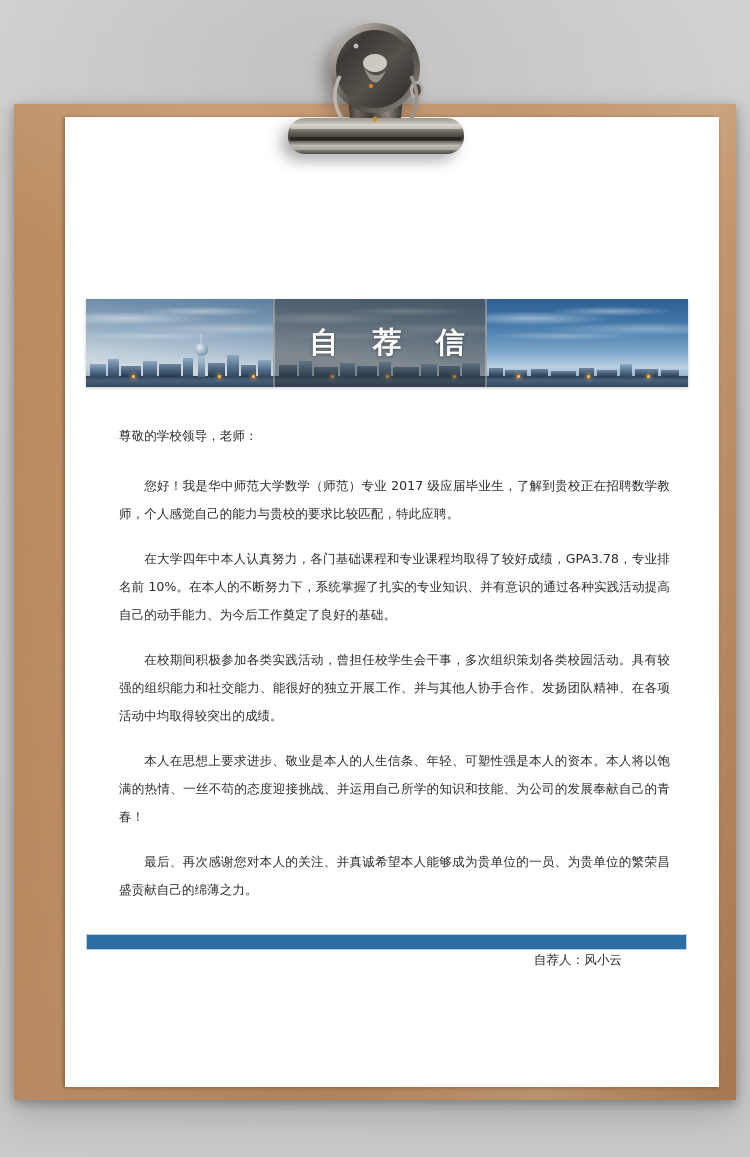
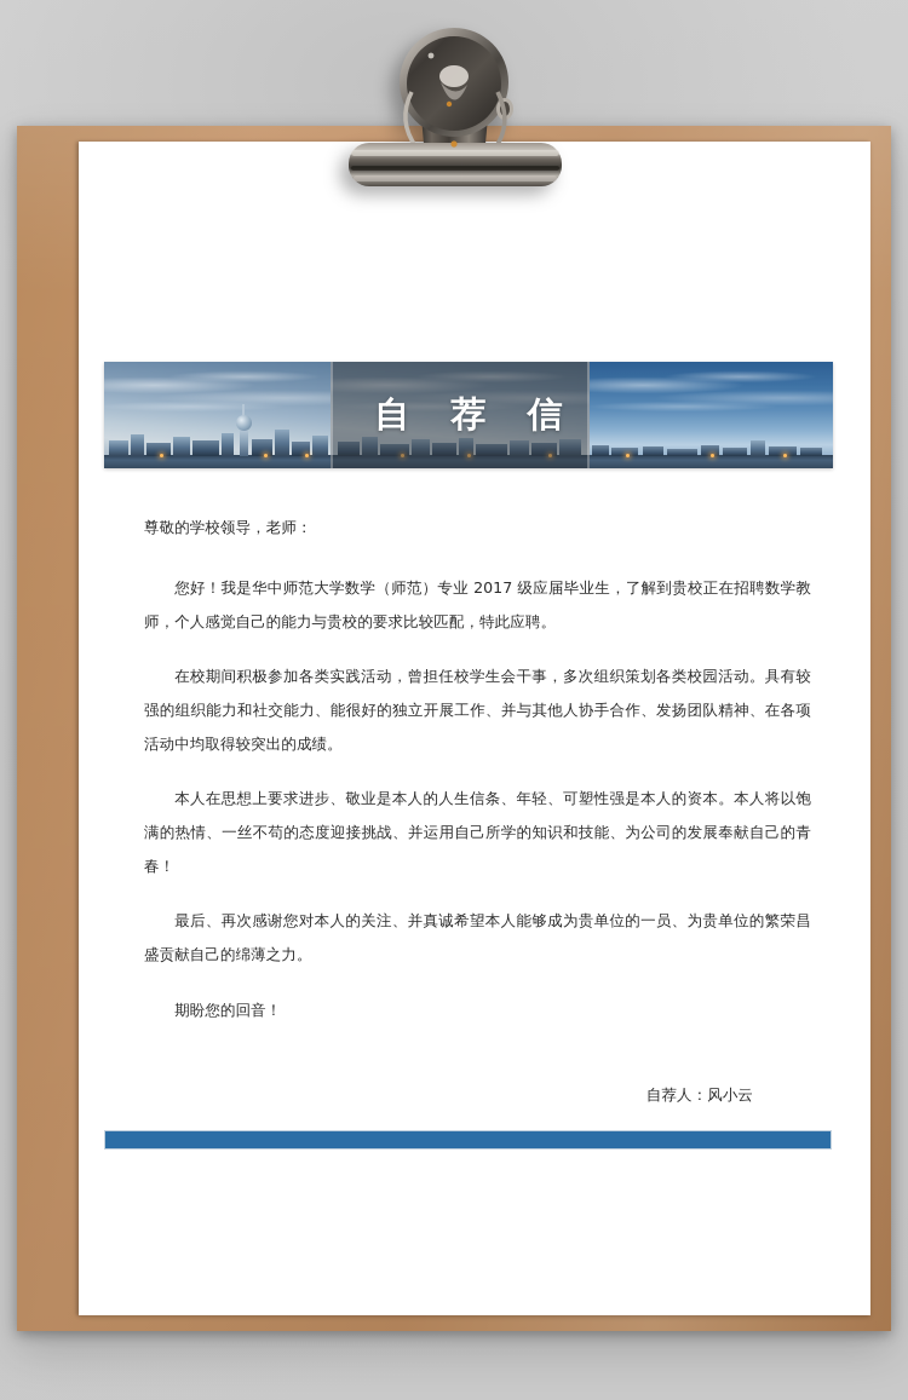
  自 荐 信
  尊敬的学校领导，老师：
  您好！我是华中师范大学数学（师范）专业 2017 级应届毕业生，了解到贵校正在招聘数学教师，个人感觉自己的能力与贵校的要求比较匹配，特此应聘。
- 在大学四年中本人认真努力，各门基础课程和专业课程均取得了较好成绩，GPA3.78，专业排名前 10%。在本人的不断努力下，系统掌握了扎实的专业知识、并有意识的通过各种实践活动提高自己的动手能力、为今后工作奠定了良好的基础。
  在校期间积极参加各类实践活动，曾担任校学生会干事，多次组织策划各类校园活动。具有较强的组织能力和社交能力、能很好的独立开展工作、并与其他人协手合作、发扬团队精神、在各项活动中均取得较突出的成绩。
  本人在思想上要求进步、敬业是本人的人生信条、年轻、可塑性强是本人的资本。本人将以饱满的热情、一丝不苟的态度迎接挑战、并运用自己所学的知识和技能、为公司的发展奉献自己的青春！
  最后、再次感谢您对本人的关注、并真诚希望本人能够成为贵单位的一员、为贵单位的繁荣昌盛贡献自己的绵薄之力。
+ 期盼您的回音！
  自荐人：风小云
